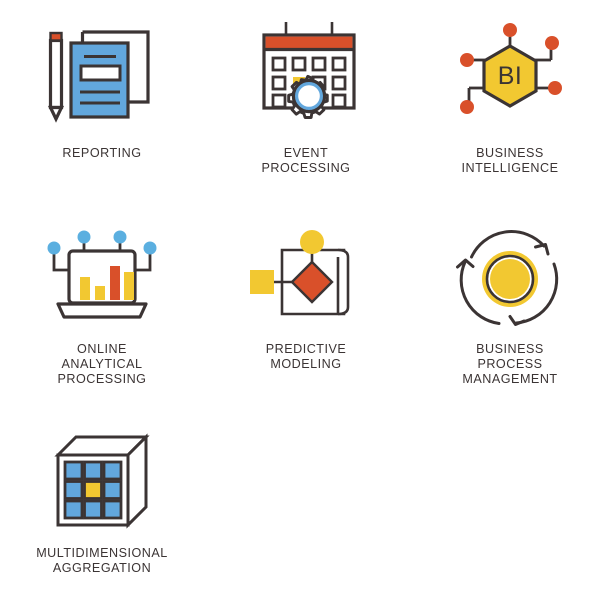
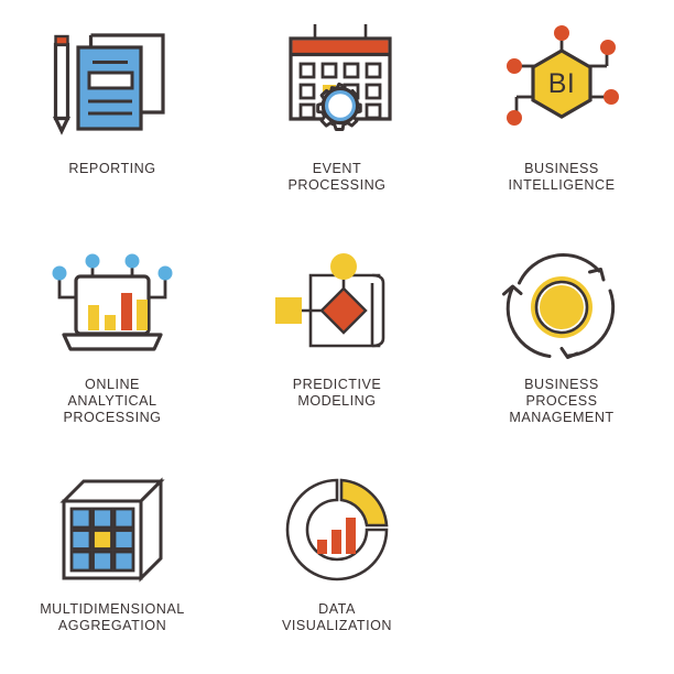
  REPORTING
  EVENT
  PROCESSING
  BI
  BUSINESS
  INTELLIGENCE
  ONLINE
  ANALYTICAL
  PROCESSING
  PREDICTIVE
  MODELING
  BUSINESS
  PROCESS
  MANAGEMENT
  MULTIDIMENSIONAL
  AGGREGATION
+ DATA
+ VISUALIZATION
